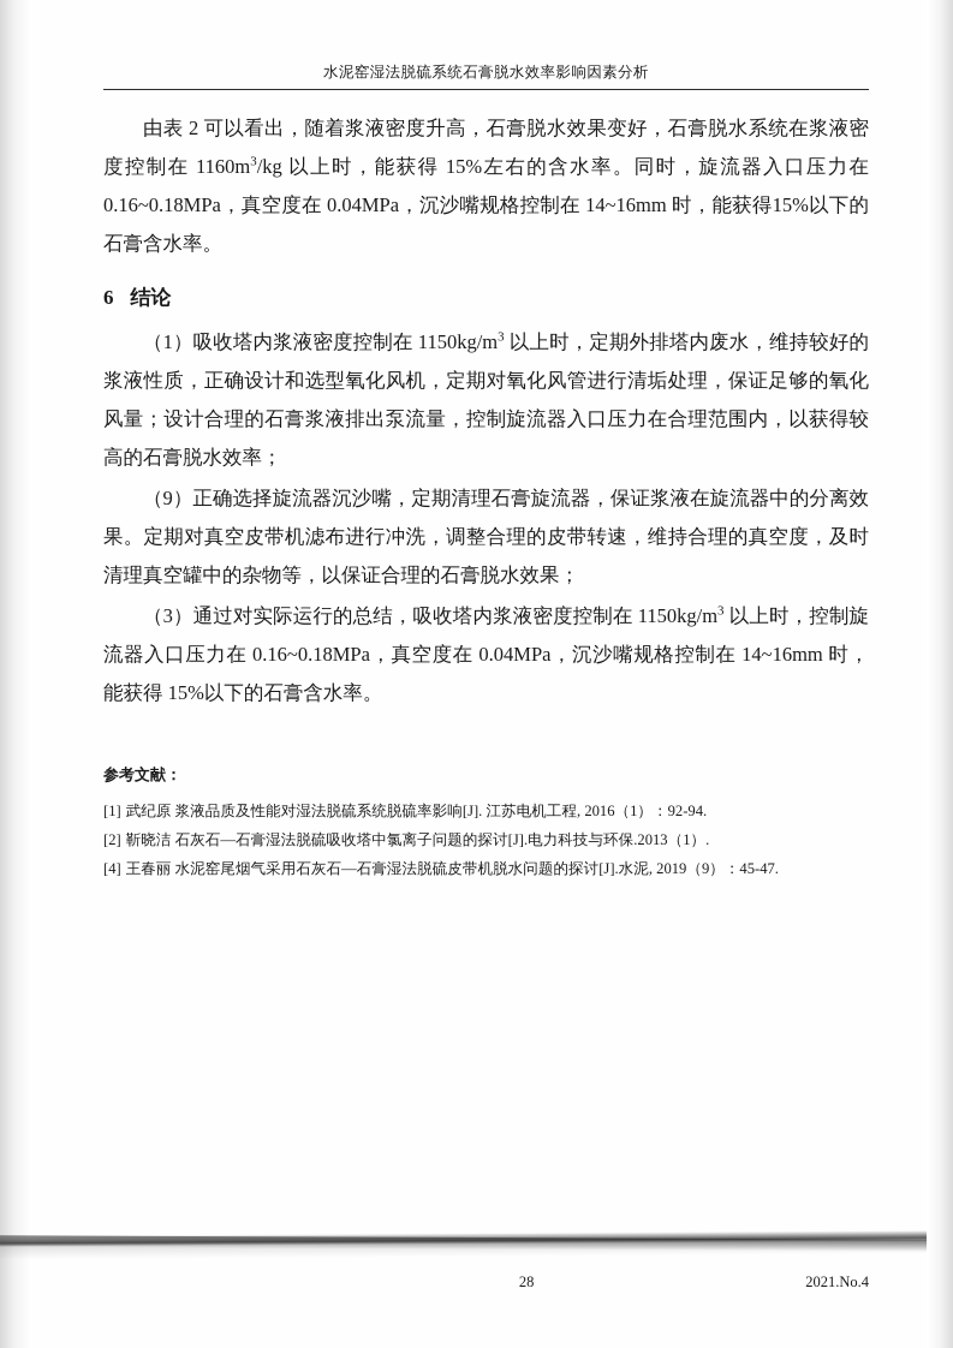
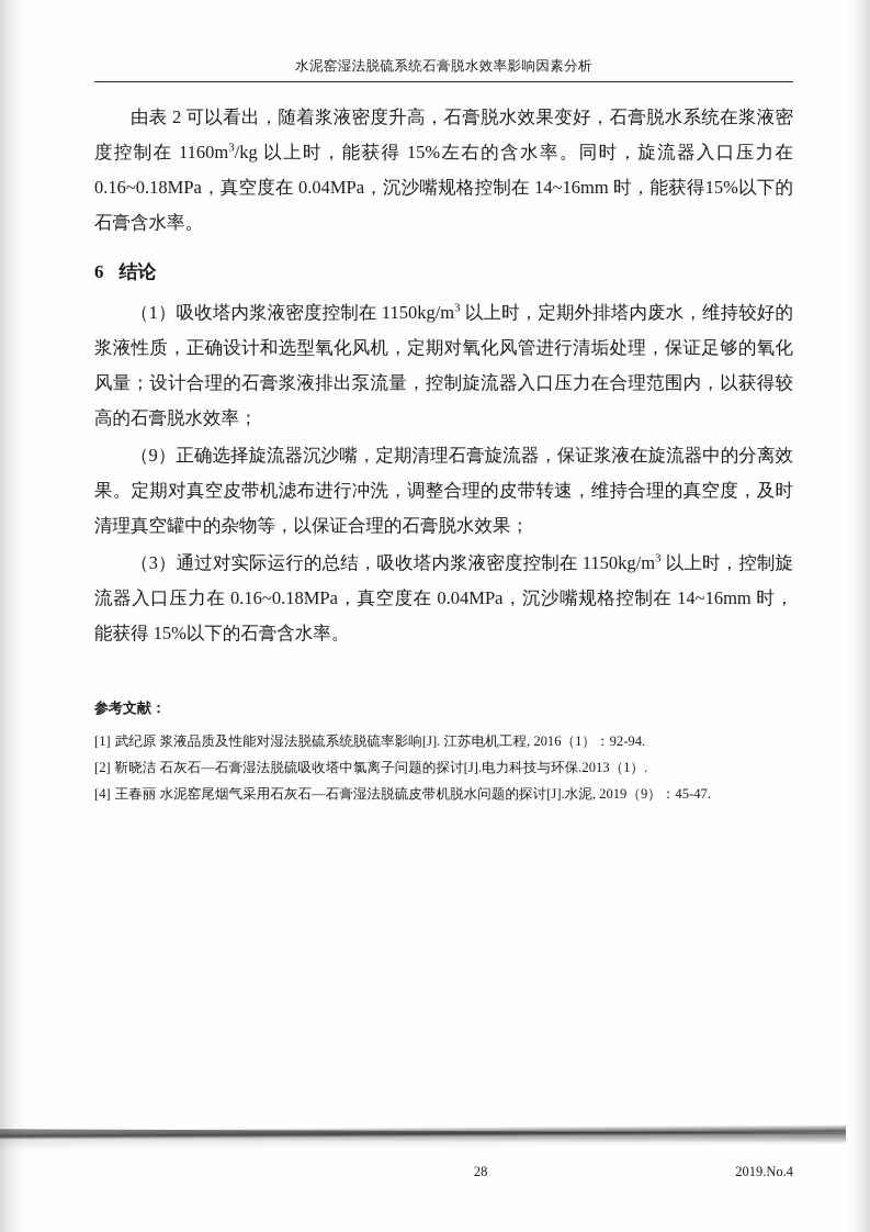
  水泥窑湿法脱硫系统石膏脱水效率影响因素分析
  由表 2 可以看出，随着浆液密度升高，石膏脱水效果变好，石膏脱水系统在浆液密度控制在 1160m3/kg 以上时，能获得 15%左右的含水率。同时，旋流器入口压力在 0.16~0.18MPa，真空度在 0.04MPa，沉沙嘴规格控制在 14~16mm 时，能获得15%以下的石膏含水率。
  6 结论
  （1）吸收塔内浆液密度控制在 1150kg/m3 以上时，定期外排塔内废水，维持较好的浆液性质，正确设计和选型氧化风机，定期对氧化风管进行清垢处理，保证足够的氧化风量；设计合理的石膏浆液排出泵流量，控制旋流器入口压力在合理范围内，以获得较高的石膏脱水效率；
  （9）正确选择旋流器沉沙嘴，定期清理石膏旋流器，保证浆液在旋流器中的分离效果。定期对真空皮带机滤布进行冲洗，调整合理的皮带转速，维持合理的真空度，及时清理真空罐中的杂物等，以保证合理的石膏脱水效果；
  （3）通过对实际运行的总结，吸收塔内浆液密度控制在 1150kg/m3 以上时，控制旋流器入口压力在 0.16~0.18MPa，真空度在 0.04MPa，沉沙嘴规格控制在 14~16mm 时，能获得 15%以下的石膏含水率。
  参考文献：
  [1] 武纪原 浆液品质及性能对湿法脱硫系统脱硫率影响[J]. 江苏电机工程, 2016（1）：92-94.
  [2] 靳晓洁 石灰石—石膏湿法脱硫吸收塔中氯离子问题的探讨[J].电力科技与环保.2013（1）.
  [4] 王春丽 水泥窑尾烟气采用石灰石—石膏湿法脱硫皮带机脱水问题的探讨[J].水泥, 2019（9）：45-47.
  28
- 2021.No.4
+ 2019.No.4
